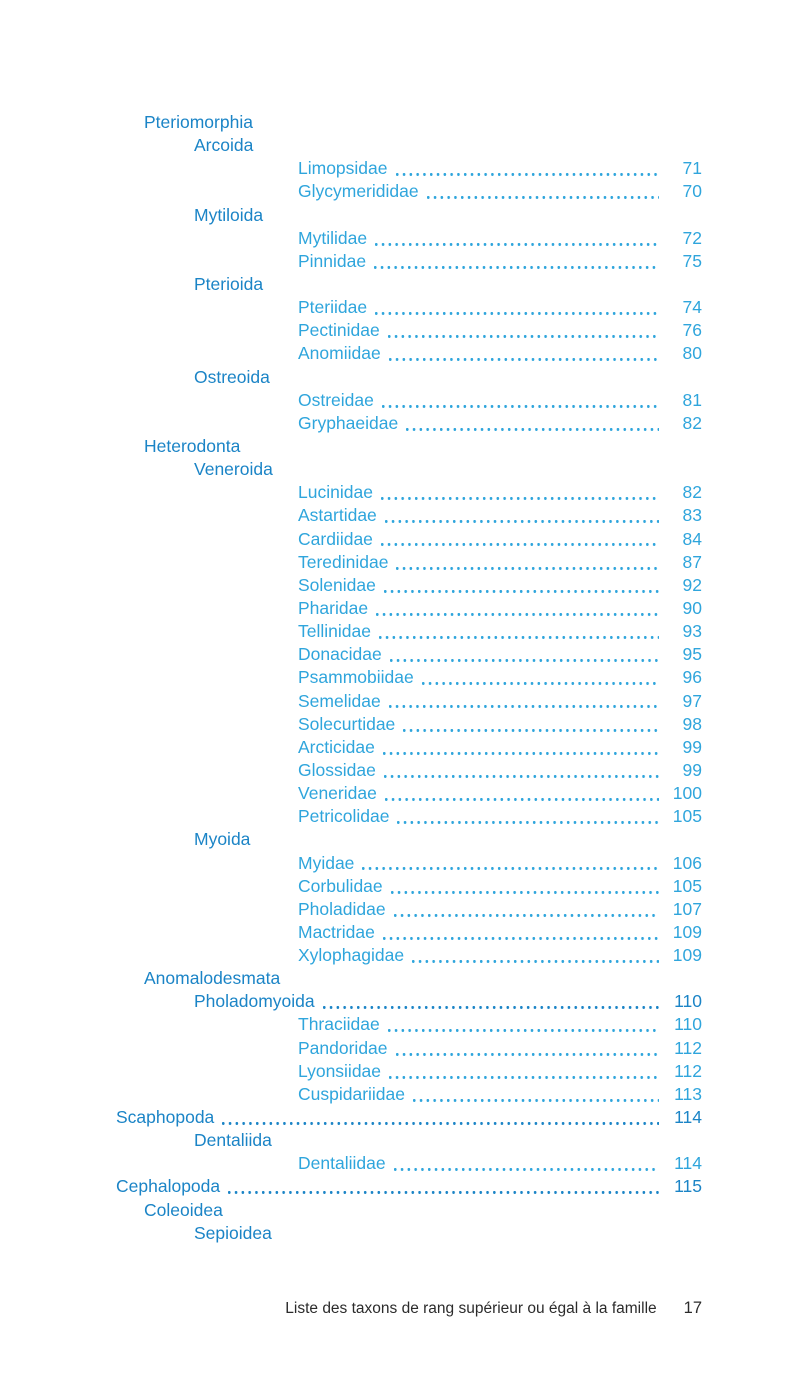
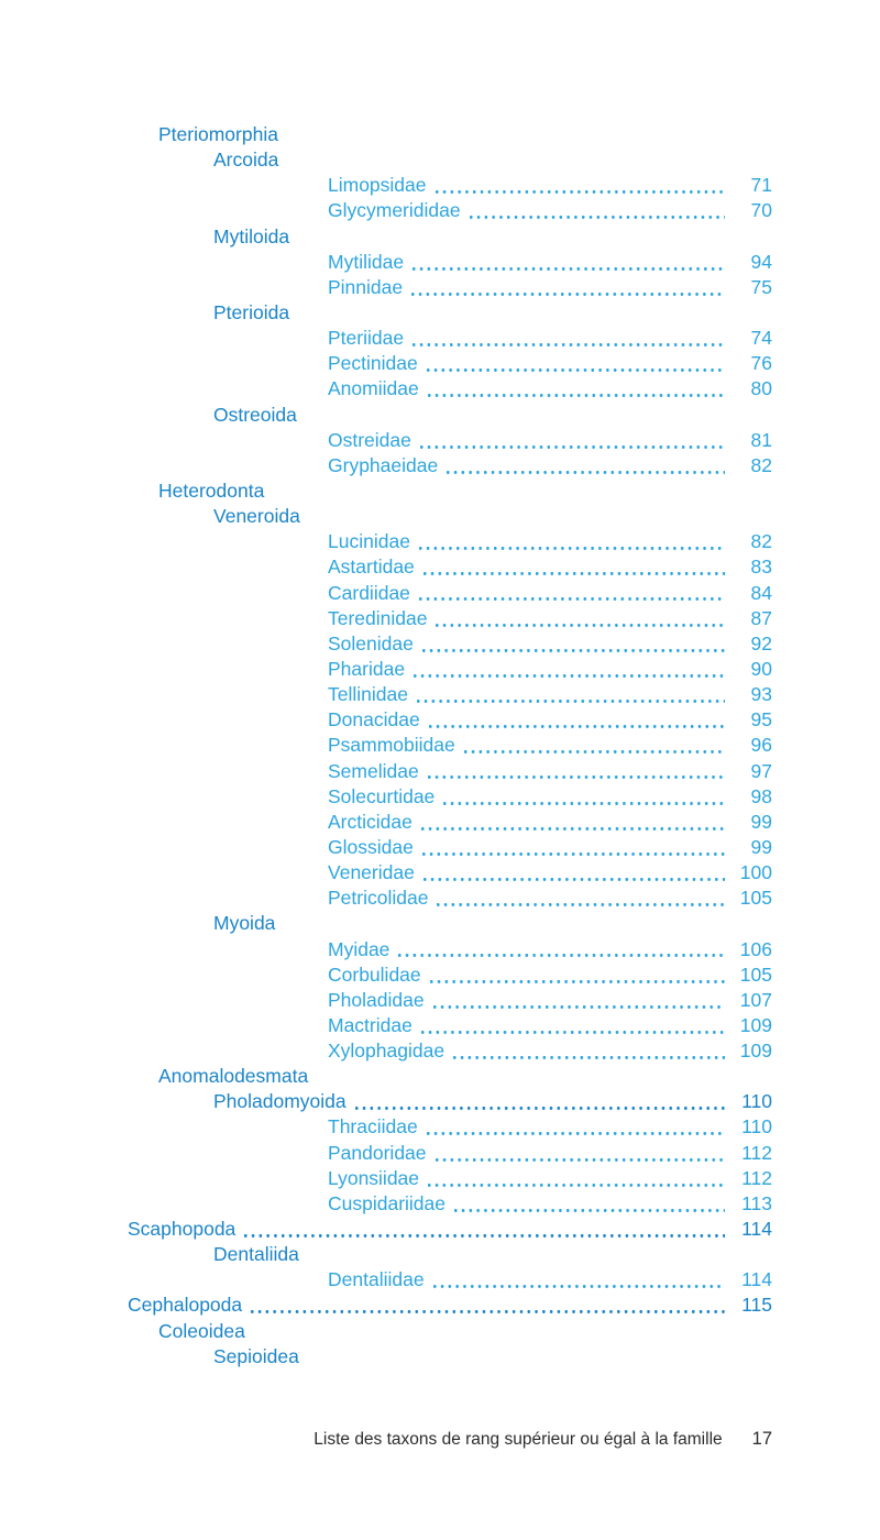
  Pteriomorphia
  Arcoida
  Limopsidae
  71
  Glycymerididae
  70
  Mytiloida
  Mytilidae
- 72
+ 94
  Pinnidae
  75
  Pterioida
  Pteriidae
  74
  Pectinidae
  76
  Anomiidae
  80
  Ostreoida
  Ostreidae
  81
  Gryphaeidae
  82
  Heterodonta
  Veneroida
  Lucinidae
  82
  Astartidae
  83
  Cardiidae
  84
  Teredinidae
  87
  Solenidae
  92
  Pharidae
  90
  Tellinidae
  93
  Donacidae
  95
  Psammobiidae
  96
  Semelidae
  97
  Solecurtidae
  98
  Arcticidae
  99
  Glossidae
  99
  Veneridae
  100
  Petricolidae
  105
  Myoida
  Myidae
  106
  Corbulidae
  105
  Pholadidae
  107
  Mactridae
  109
  Xylophagidae
  109
  Anomalodesmata
  Pholadomyoida
  110
  Thraciidae
  110
  Pandoridae
  112
  Lyonsiidae
  112
  Cuspidariidae
  113
  Scaphopoda
  114
  Dentaliida
  Dentaliidae
  114
  Cephalopoda
  115
  Coleoidea
  Sepioidea
  Liste des taxons de rang supérieur ou égal à la famille
  17
